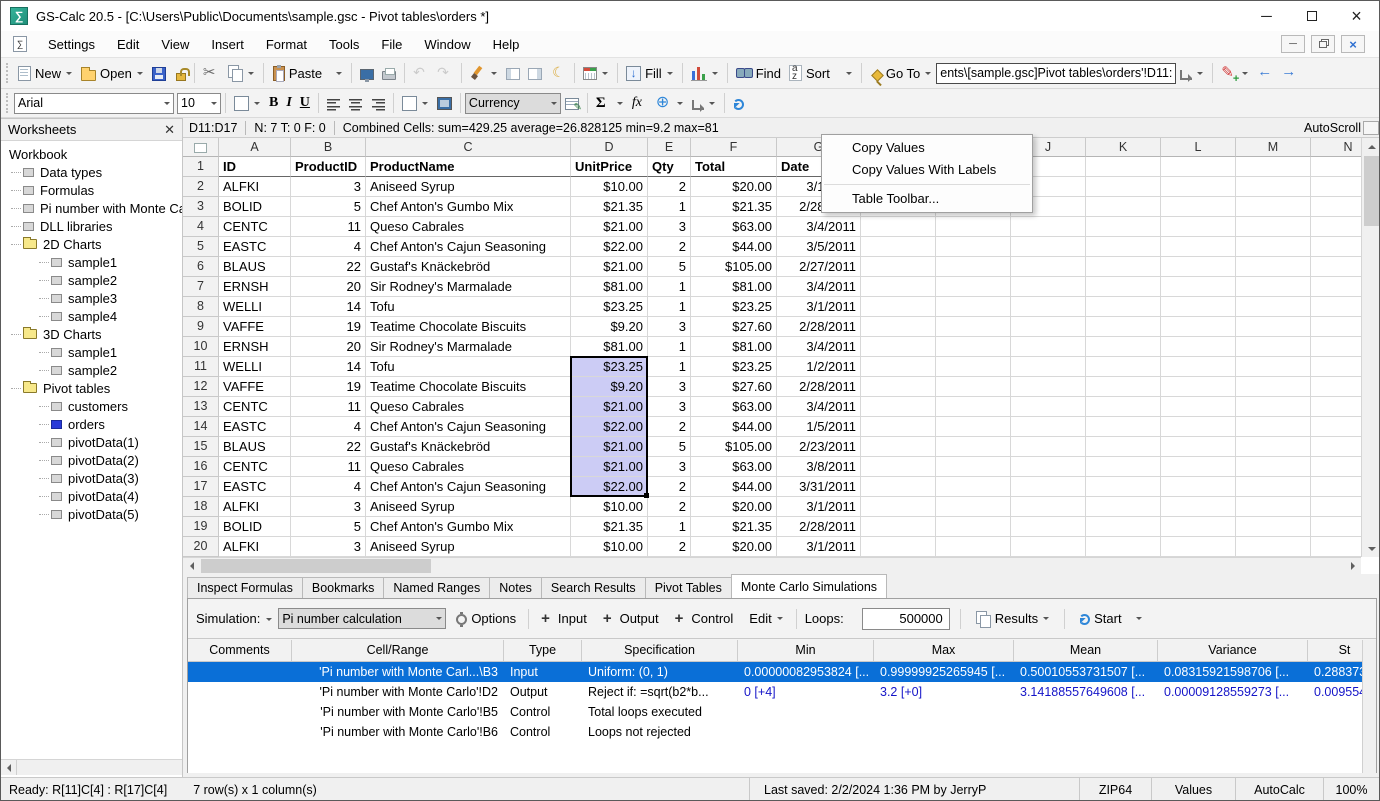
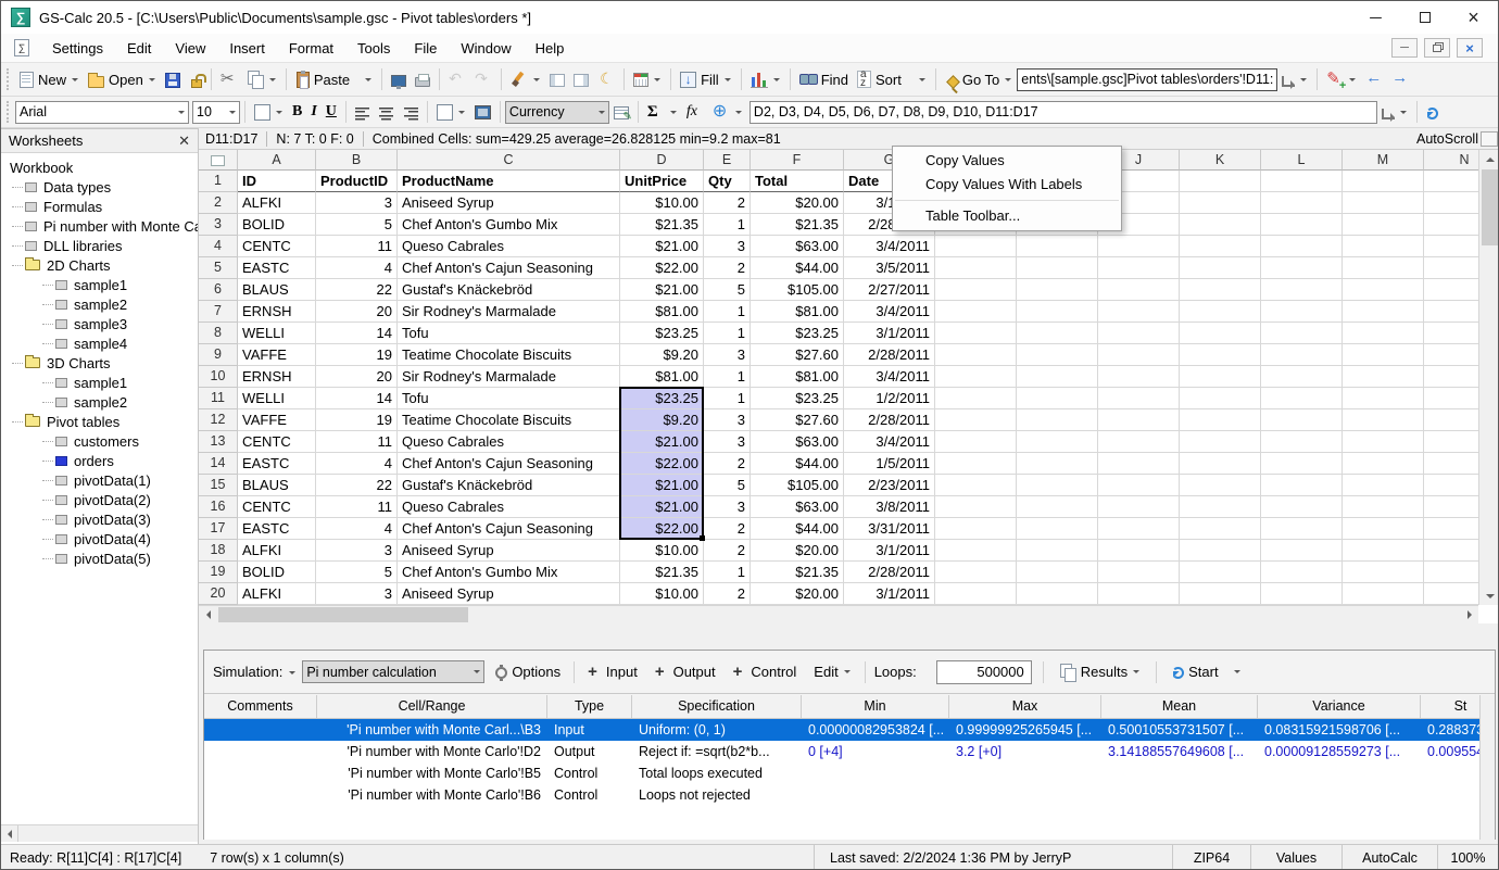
  ∑
  GS-Calc 20.5 - [C:\Users\Public\Documents\sample.gsc - Pivot tables\orders *]
  ─
  ×
  ∑
  Settings
  Edit
  View
  Insert
  Format
  Tools
  File
  Window
  Help
  ─
  ×
  New
  Open
  Paste
  Fill
  Find
  Sort
  Go To
  ents\[sample.gsc]Pivot tables\orders'!D11:
  Arial
  10
  B
  I
  U
  Currency
  Σ
  fx
  ⊕
+ D2, D3, D4, D5, D6, D7, D8, D9, D10, D11:D17
  Worksheets
  ✕
  Workbook
  Data types
  Formulas
  Pi number with Monte C
  DLL libraries
  2D Charts
  sample1
  sample2
  sample3
  sample4
  3D Charts
  sample1
  sample2
  Pivot tables
  customers
  orders
  pivotData(1)
  pivotData(2)
  pivotData(3)
  pivotData(4)
  pivotData(5)
  D11:D17
  N: 7 T: 0 F: 0
  Combined Cells: sum=429.25 average=26.828125 min=9.2 max=81
  AutoScroll
  A
  B
  C
  D
  E
  F
  G
  J
  K
  L
  M
  N
  1
  ID
  ProductID
  ProductName
  UnitPrice
  Qty
  Total
  Date
  2
  ALFKI
  3
  Aniseed Syrup
  $10.00
  2
  $20.00
  3
  BOLID
  5
  Chef Anton's Gumbo Mix
  $21.35
  1
  $21.35
  4
  CENTC
  11
  Queso Cabrales
  $21.00
  3
  $63.00
  3/4/2011
  5
  EASTC
  4
  Chef Anton's Cajun Seasoning
  $22.00
  2
  $44.00
  3/5/2011
  6
  BLAUS
  22
  Gustaf's Knäckebröd
  $21.00
  5
  $105.00
  2/27/2011
  7
  ERNSH
  20
  Sir Rodney's Marmalade
  $81.00
  1
  $81.00
  3/4/2011
  8
  WELLI
  14
  Tofu
  $23.25
  1
  $23.25
  3/1/2011
  9
  VAFFE
  19
  Teatime Chocolate Biscuits
  $9.20
  3
  $27.60
  2/28/2011
  10
  ERNSH
  20
  Sir Rodney's Marmalade
  $81.00
  1
  $81.00
  3/4/2011
  11
  WELLI
  14
  Tofu
  1
  $23.25
  1/2/2011
  12
  VAFFE
  19
  Teatime Chocolate Biscuits
  3
  $27.60
  2/28/2011
  13
  CENTC
  11
  Queso Cabrales
  3
  $63.00
  3/4/2011
  14
  EASTC
  4
  Chef Anton's Cajun Seasoning
  2
  $44.00
  1/5/2011
  15
  BLAUS
  22
  Gustaf's Knäckebröd
  5
  $105.00
  2/23/2011
  16
  CENTC
  11
  Queso Cabrales
  3
  $63.00
  3/8/2011
  17
  EASTC
  4
  Chef Anton's Cajun Seasoning
  2
  $44.00
  3/31/2011
  18
  ALFKI
  3
  Aniseed Syrup
  $10.00
  2
  $20.00
  3/1/2011
  19
  BOLID
  5
  Chef Anton's Gumbo Mix
  $21.35
  1
  $21.35
  2/28/2011
  20
  ALFKI
  3
  Aniseed Syrup
  $10.00
  2
  $20.00
  3/1/2011
- Inspect Formulas
- Bookmarks
- Named Ranges
- Notes
- Search Results
- Pivot Tables
- Monte Carlo Simulations
  Simulation:
  Pi number calculation
  Options
  Input
  Output
  Control
  Edit
  Loops:
  500000
  Results
  Start
  Comments
  Cell/Range
  Type
  Specification
  Min
  Max
  Mean
  Variance
  St
  'Pi number with Monte Carl...\B3
  Input
  Uniform: (0, 1)
  0.00000082953824 [...
  0.99999925265945 [...
  0.50010553731507 [...
  0.08315921598706 [...
  0.28837
  'Pi number with Monte Carlo'!D2
  Output
  Reject if: =sqrt(b2*b...
  0 [+4]
  3.2 [+0]
  3.14188557649608 [...
  0.00009128559273 [...
  0.00955
  'Pi number with Monte Carlo'!B5
  Control
  Total loops executed
  'Pi number with Monte Carlo'!B6
  Control
  Loops not rejected
  Copy Values
  Copy Values With Labels
  Table Toolbar...
  Ready: R[11]C[4] : R[17]C[4]
  7 row(s) x 1 column(s)
  Last saved: 2/2/2024 1:36 PM by JerryP
  ZIP64
  Values
  AutoCalc
  100%
